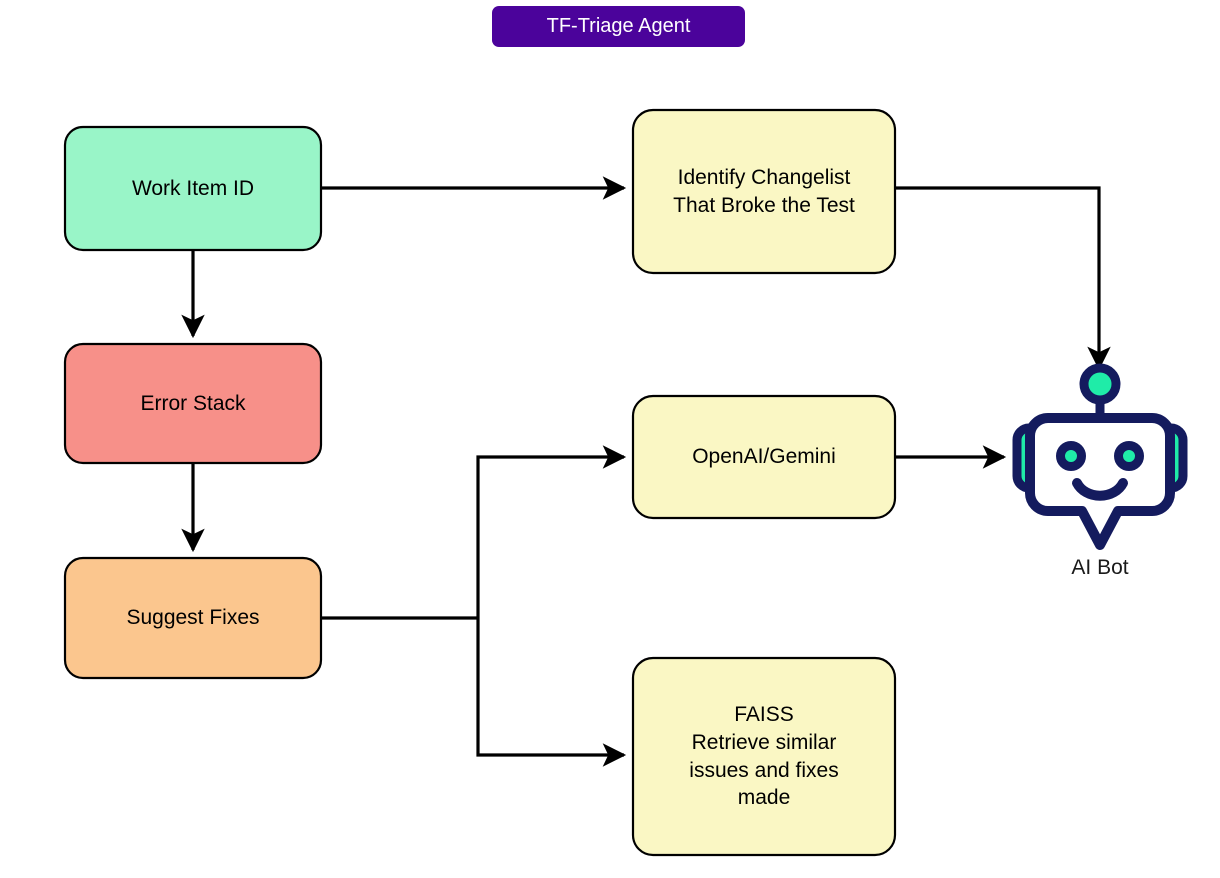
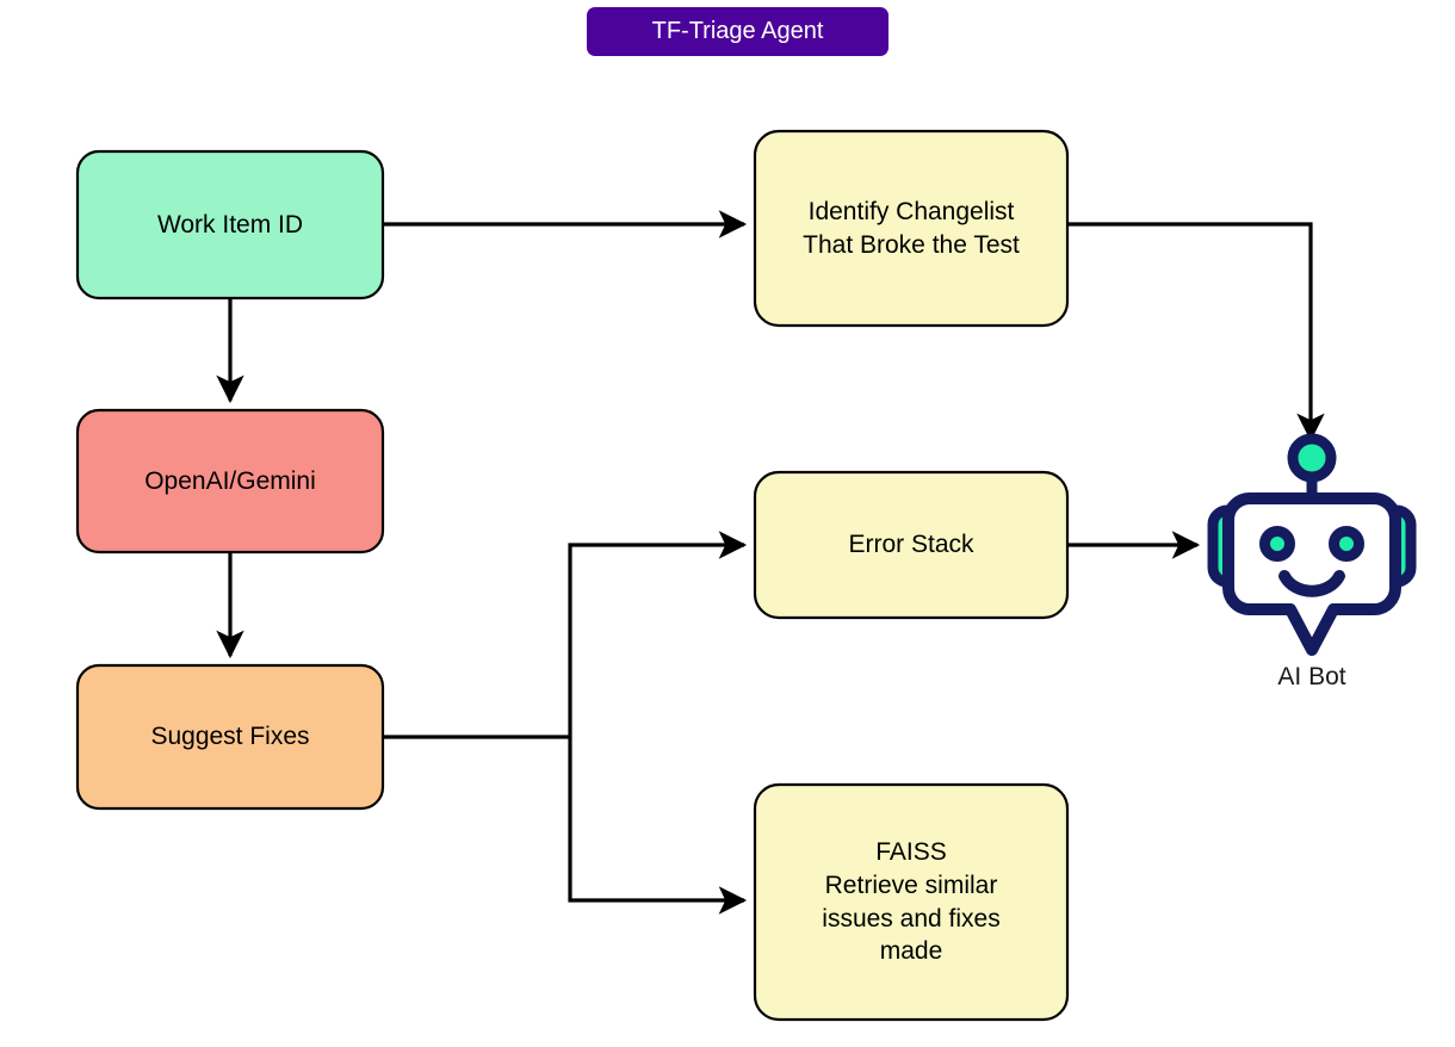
  TF-Triage Agent
  Work Item ID
- Error Stack
+ OpenAI/Gemini
  Suggest Fixes
  Identify Changelist
  That Broke the Test
- OpenAI/Gemini
+ Error Stack
  FAISS
  Retrieve similar
  issues and fixes
  made
  AI Bot
